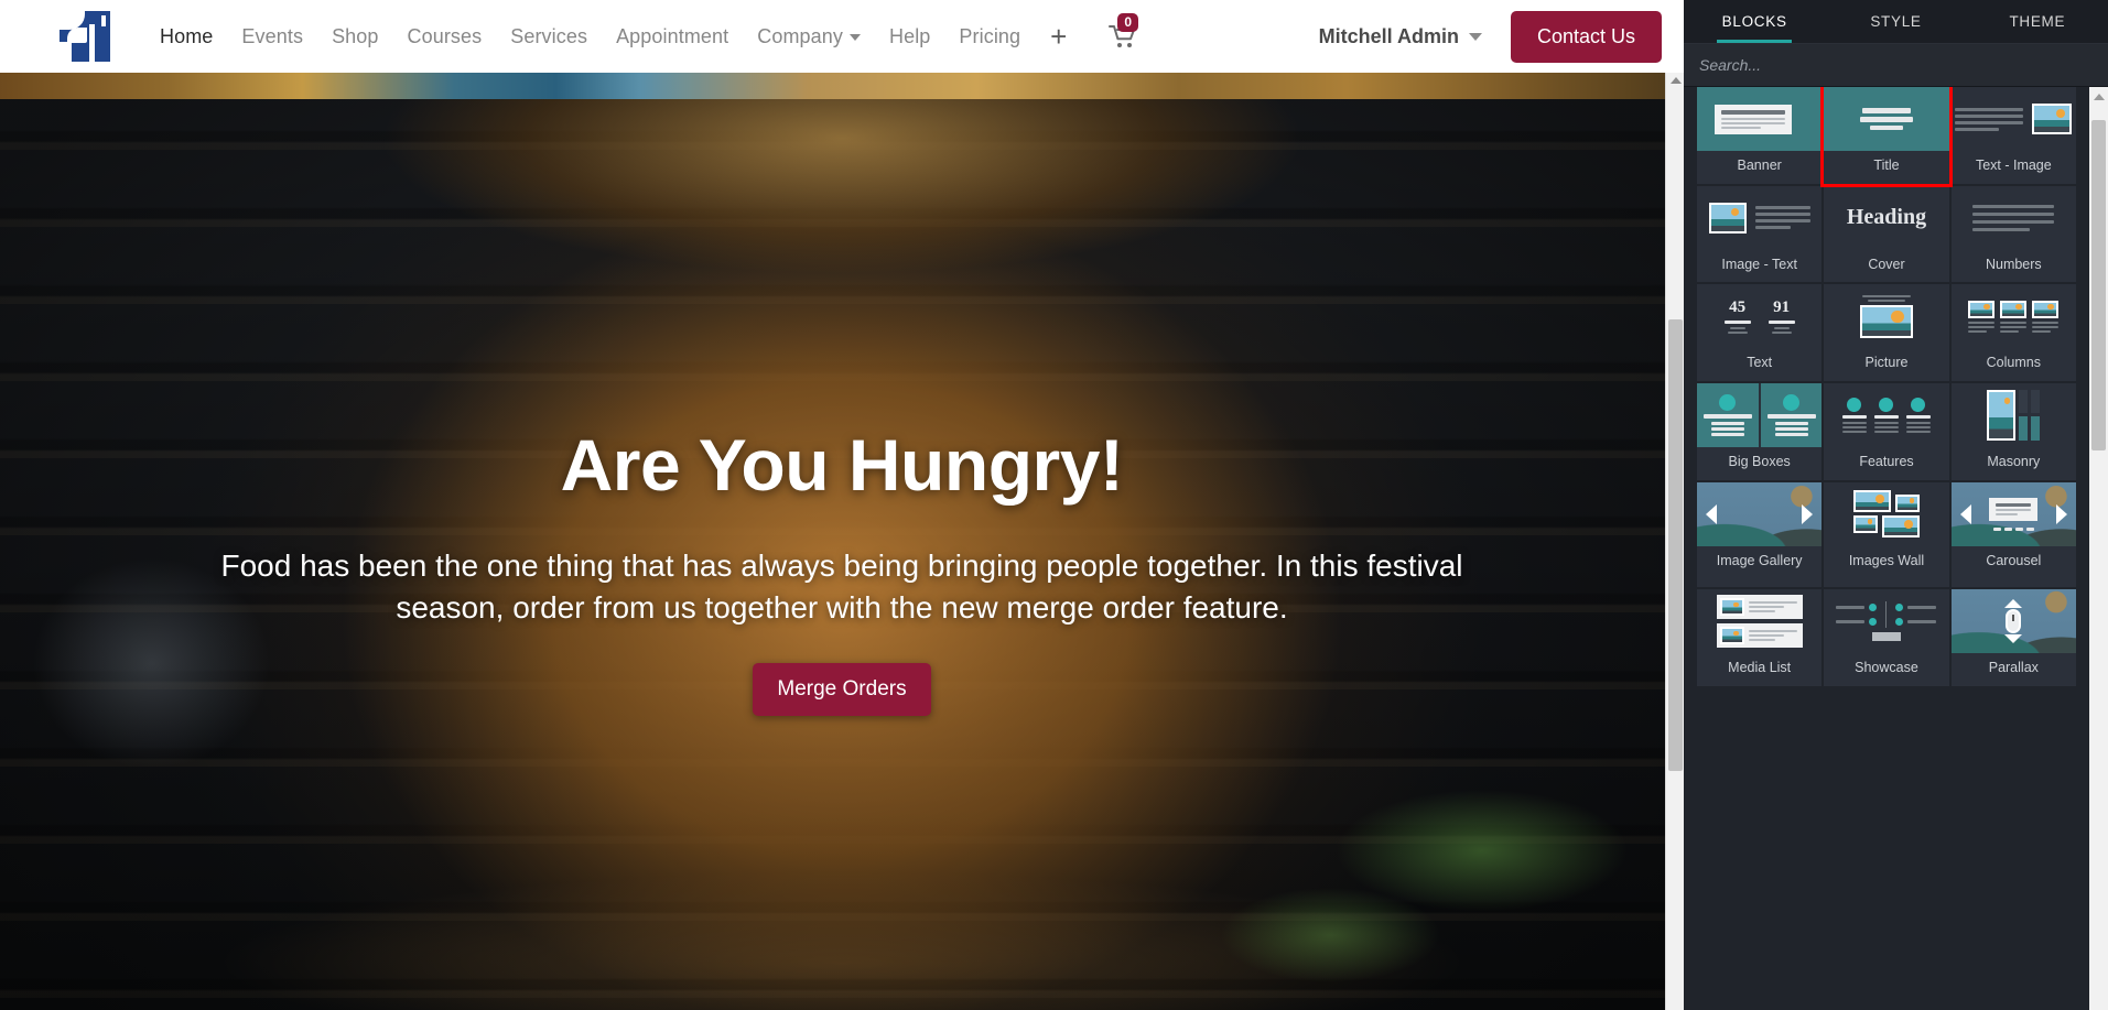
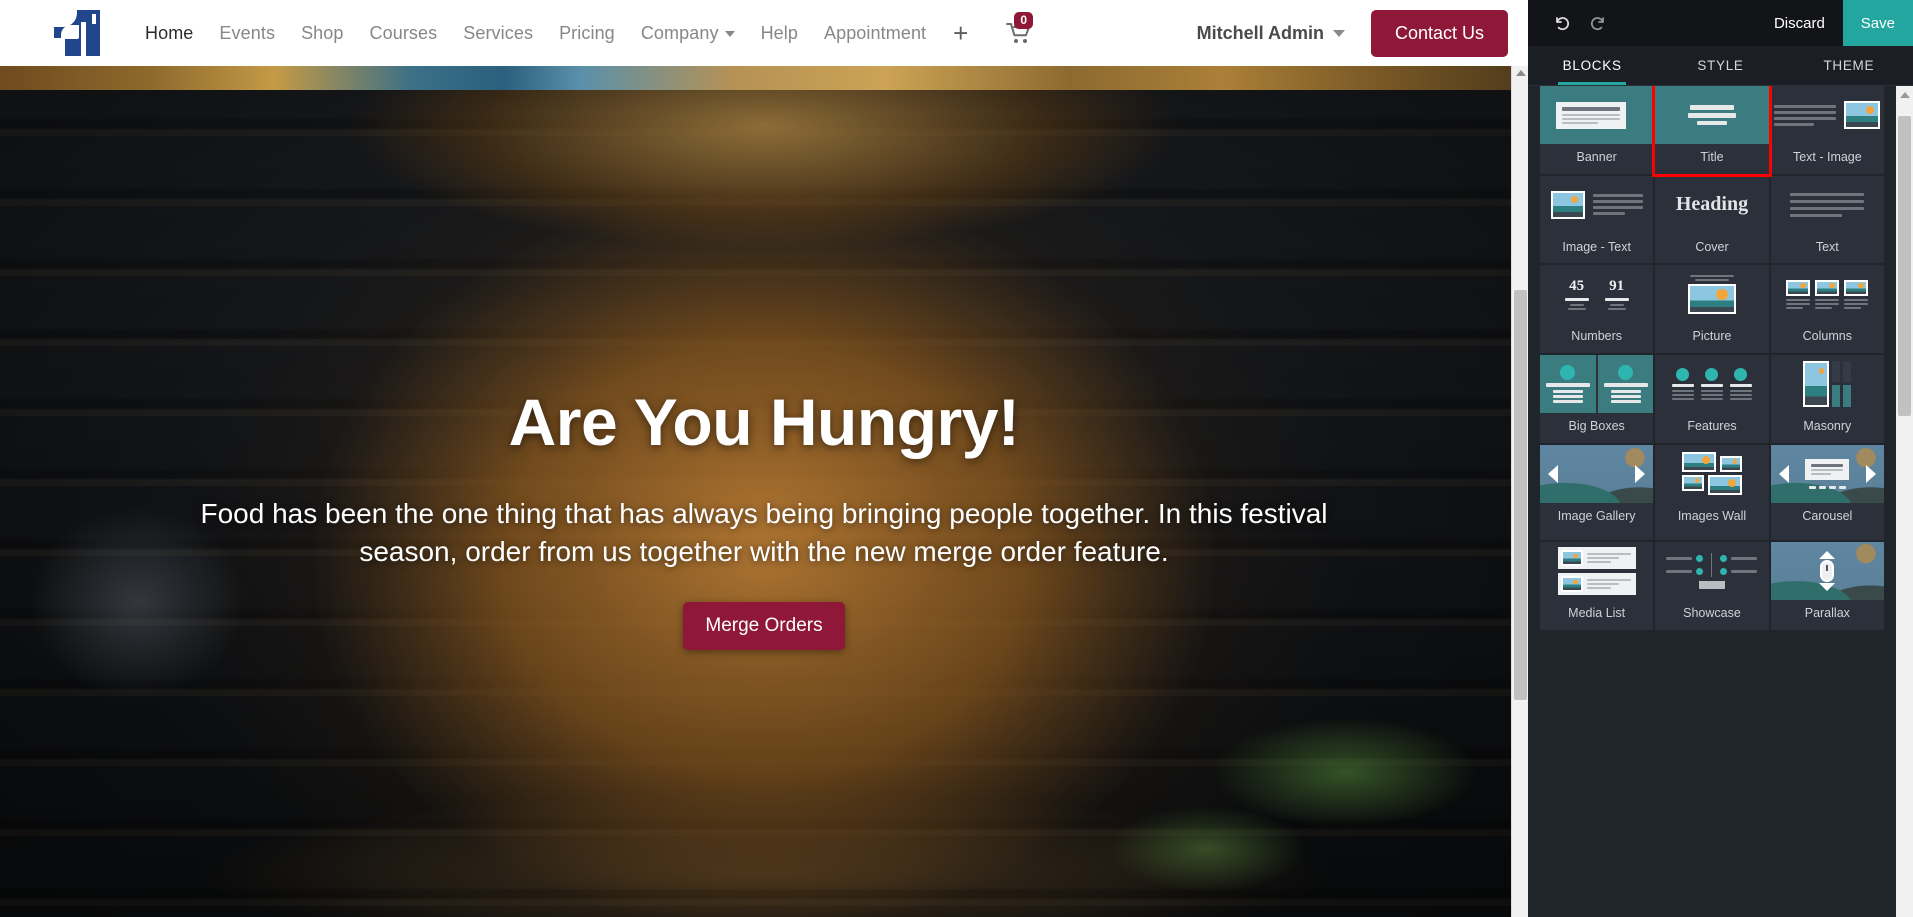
  Home
  Events
  Shop
  Courses
  Services
- Appointment
+ Pricing
  Company
  Help
- Pricing
+ Appointment
  +
  0
  Mitchell Admin
  Contact Us
  Are You Hungry!
  Food has been the one thing that has always being bringing people together. In this festival season, order from us together with the new merge order feature.
  Merge Orders
+ Discard
+ Save
  BLOCKS
  STYLE
  THEME
- Search...
  Banner
  Title
  Text - Image
  Image - Text
  Heading
  Cover
- Numbers
+ Text
  45
  91
- Text
+ Numbers
  Picture
  Columns
  Big Boxes
  Features
  Masonry
  Image Gallery
  Images Wall
  Carousel
  Media List
  Showcase
  Parallax
